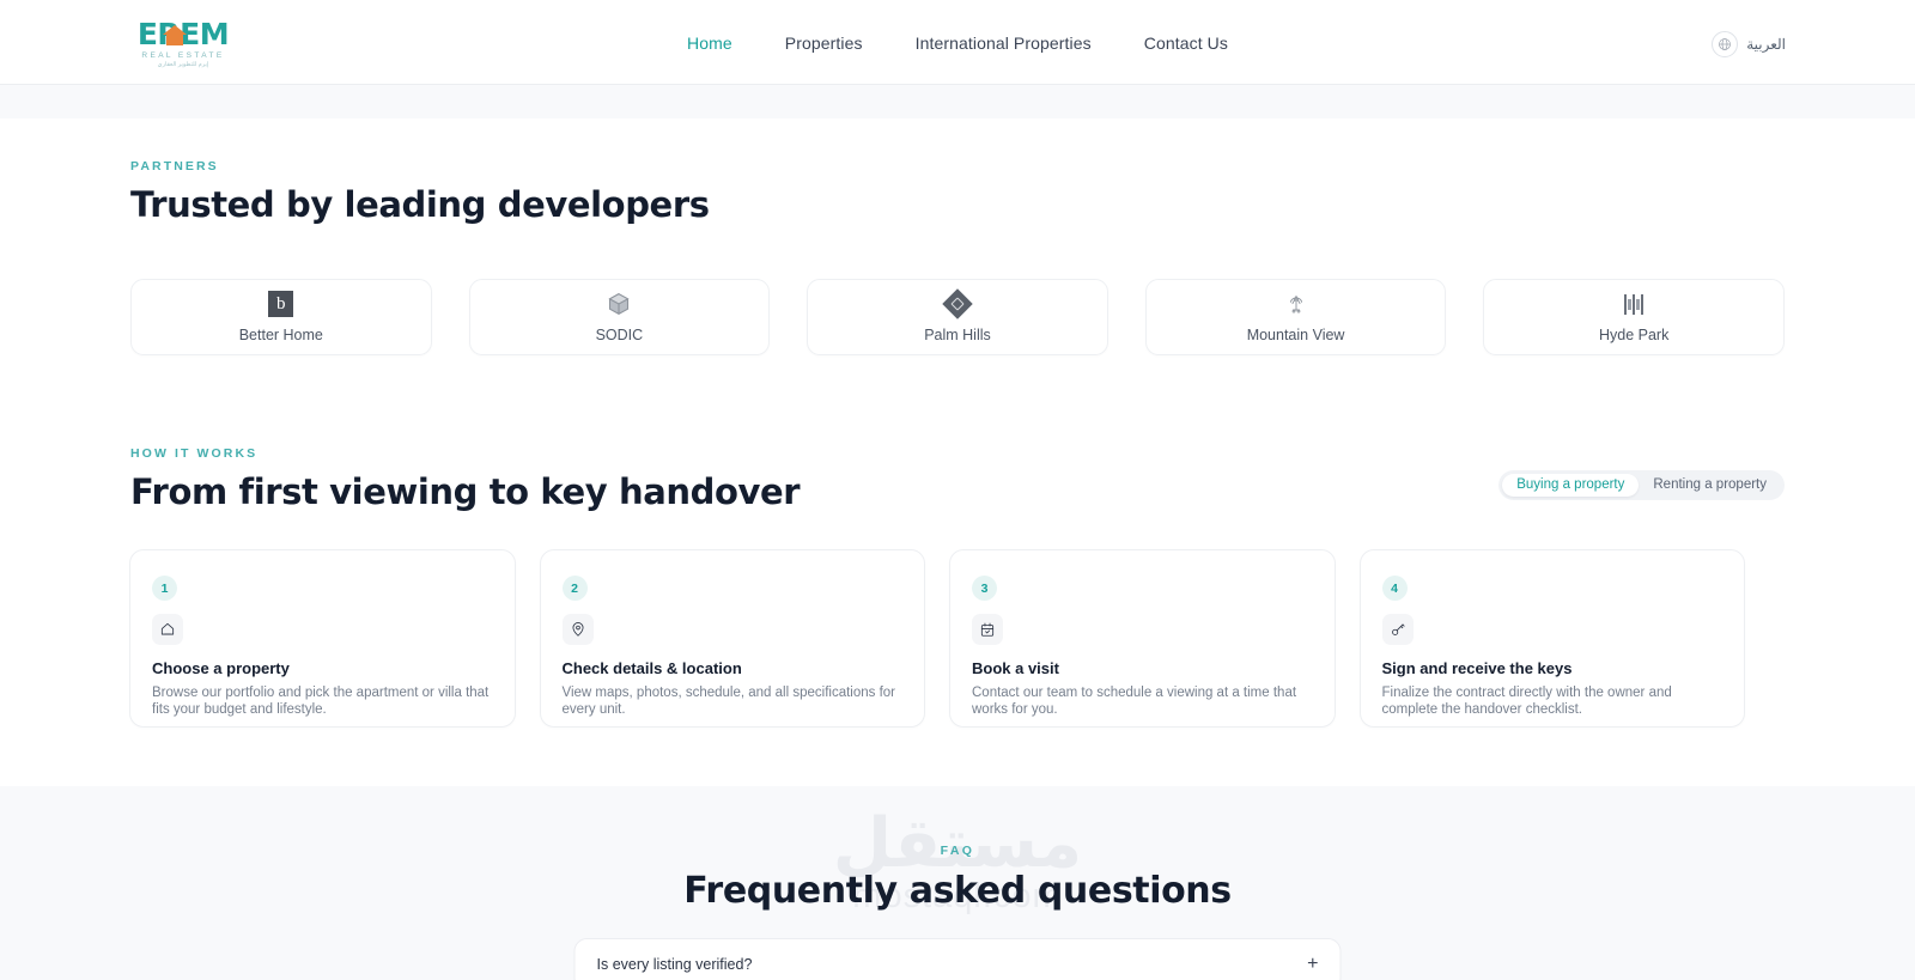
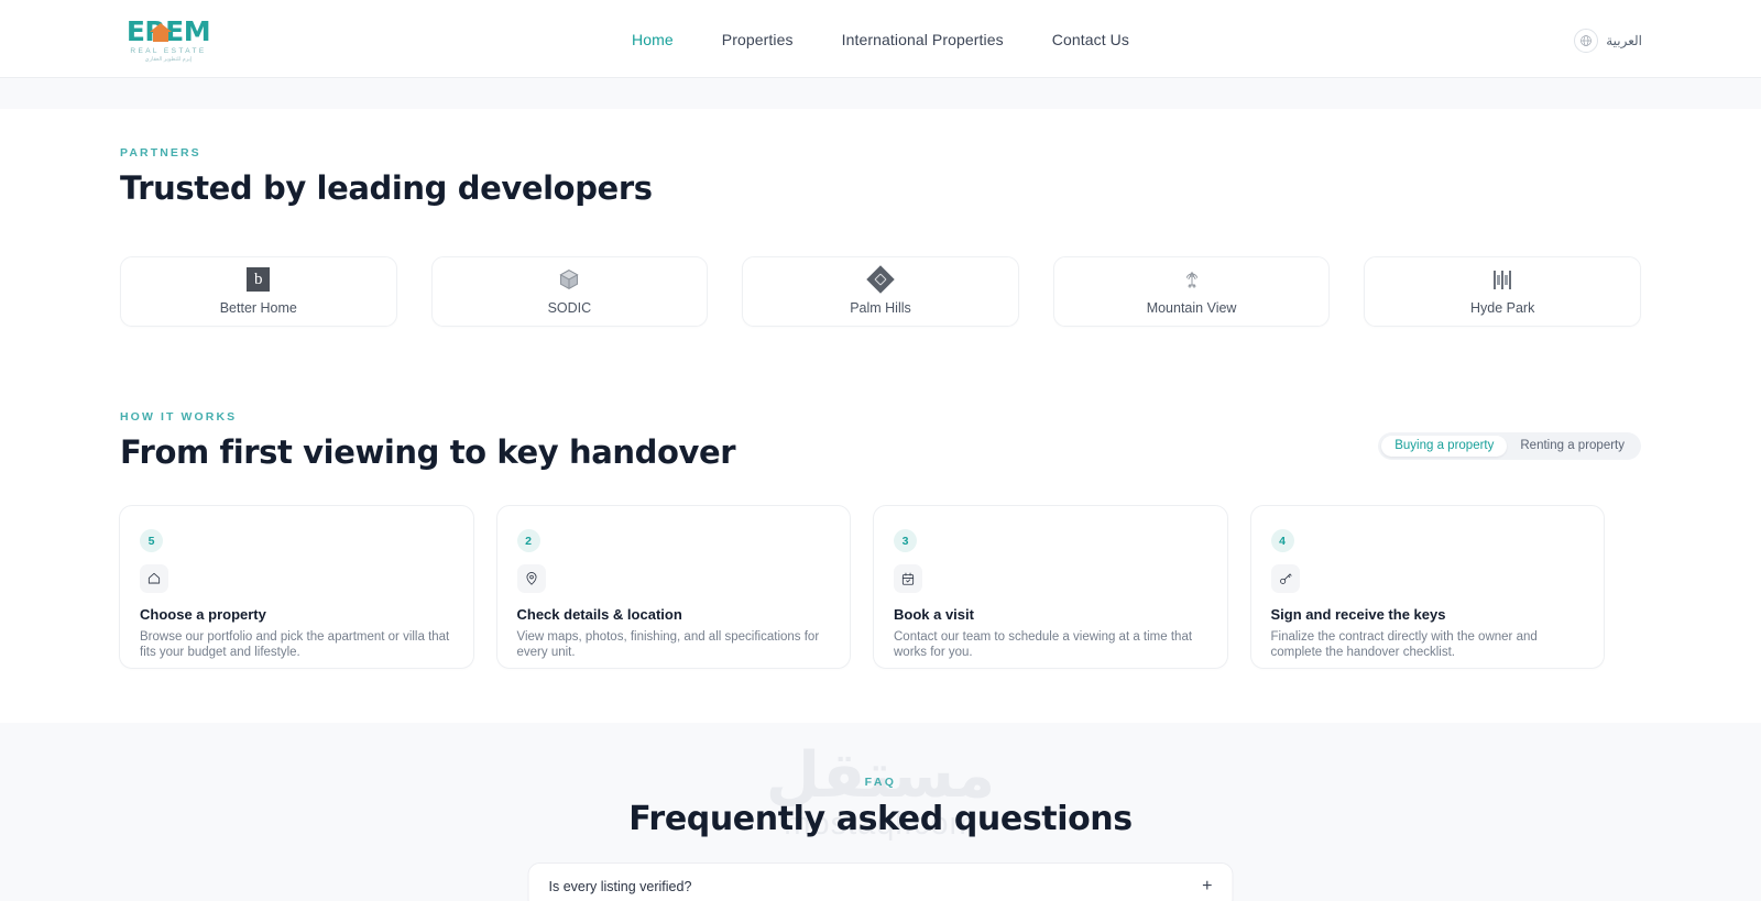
  EEM
  Home
  Properties
  International Properties
  Contact Us
  العربية
  PARTNERS
  Trusted by leading developers
  b
  Better Home
  SODIC
  Palm Hills
  Mountain View
  Hyde Park
  HOW IT WORKS
  From first viewing to key handover
  Buying a property
  Renting a property
- 1
+ 5
  Choose a property
  Browse our portfolio and pick the apartment or villa that fits your budget and lifestyle.
  2
  Check details & location
- View maps, photos, schedule, and all specifications for every unit.
+ View maps, photos, finishing, and all specifications for every unit.
  3
  Book a visit
  Contact our team to schedule a viewing at a time that works for you.
  4
  Sign and receive the keys
  Finalize the contract directly with the owner and complete the handover checklist.
  مستقل
  mostaql.com
  FAQ
  Frequently asked questions
  Is every listing verified?
  +
